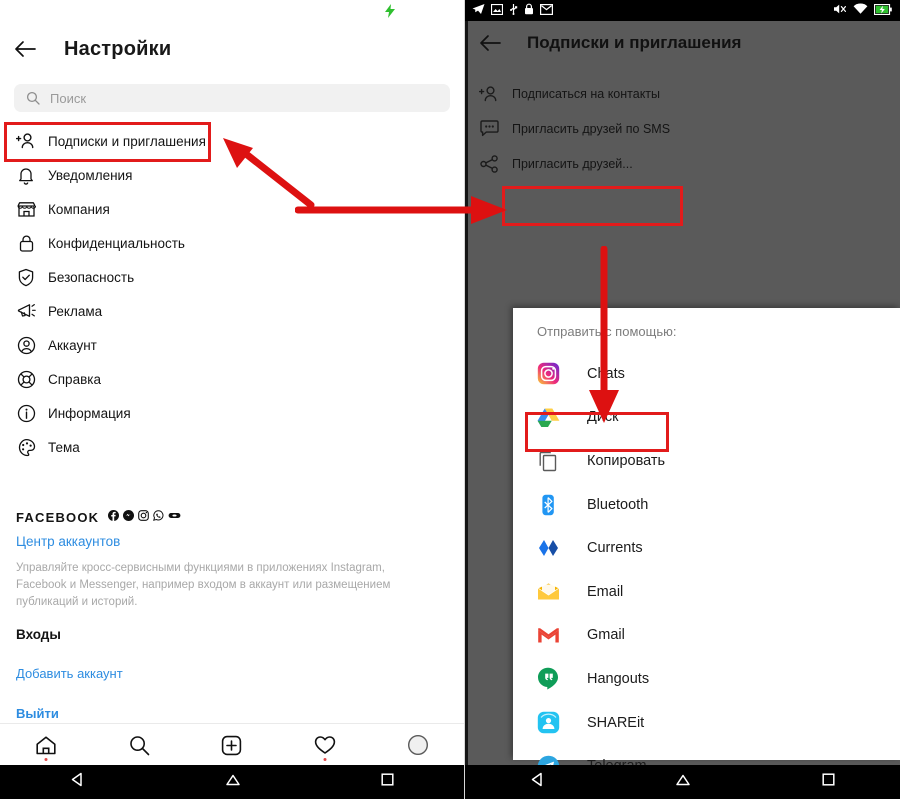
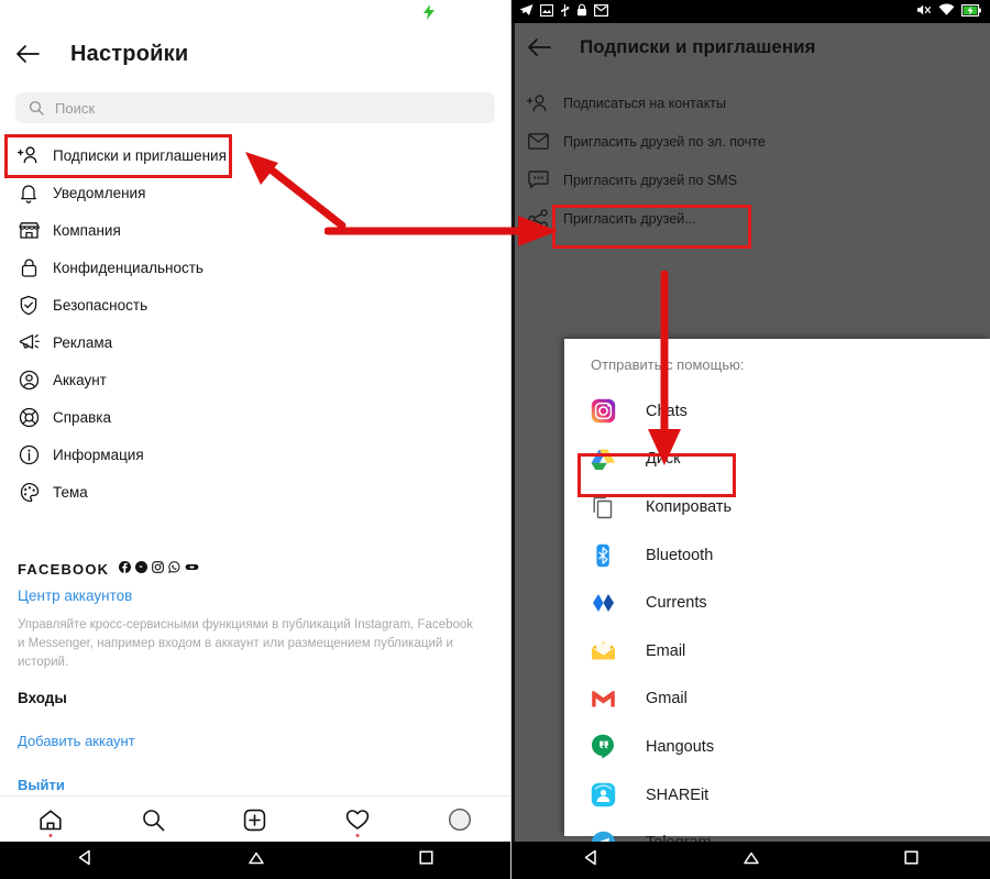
  Настройки
  Поиск
  Подписки и приглашения
  Уведомления
  Компания
  Конфиденциальность
  Безопасность
  Реклама
  Аккаунт
  Справка
  Информация
  Тема
  FACEBOOK
  Центр аккаунтов
- Управляйте кросс-сервисными функциями в приложениях Instagram, Facebook и Messenger, например входом в аккаунт или размещением публикаций и историй.
+ Управляйте кросс-сервисными функциями в публикаций Instagram, Facebook и Messenger, например входом в аккаунт или размещением публикаций и историй.
  Входы
  Добавить аккаунт
  Выйти
  Подписки и приглашения
  Подписаться на контакты
+ Пригласить друзей по эл. почте
  Пригласить друзей по SMS
  Пригласить друзей...
  Отправить с помощью:
  Cats
  Диск
  Копировать
  Bluetooth
  Currents
  Email
  Gmail
  Hangouts
  SHAREit
